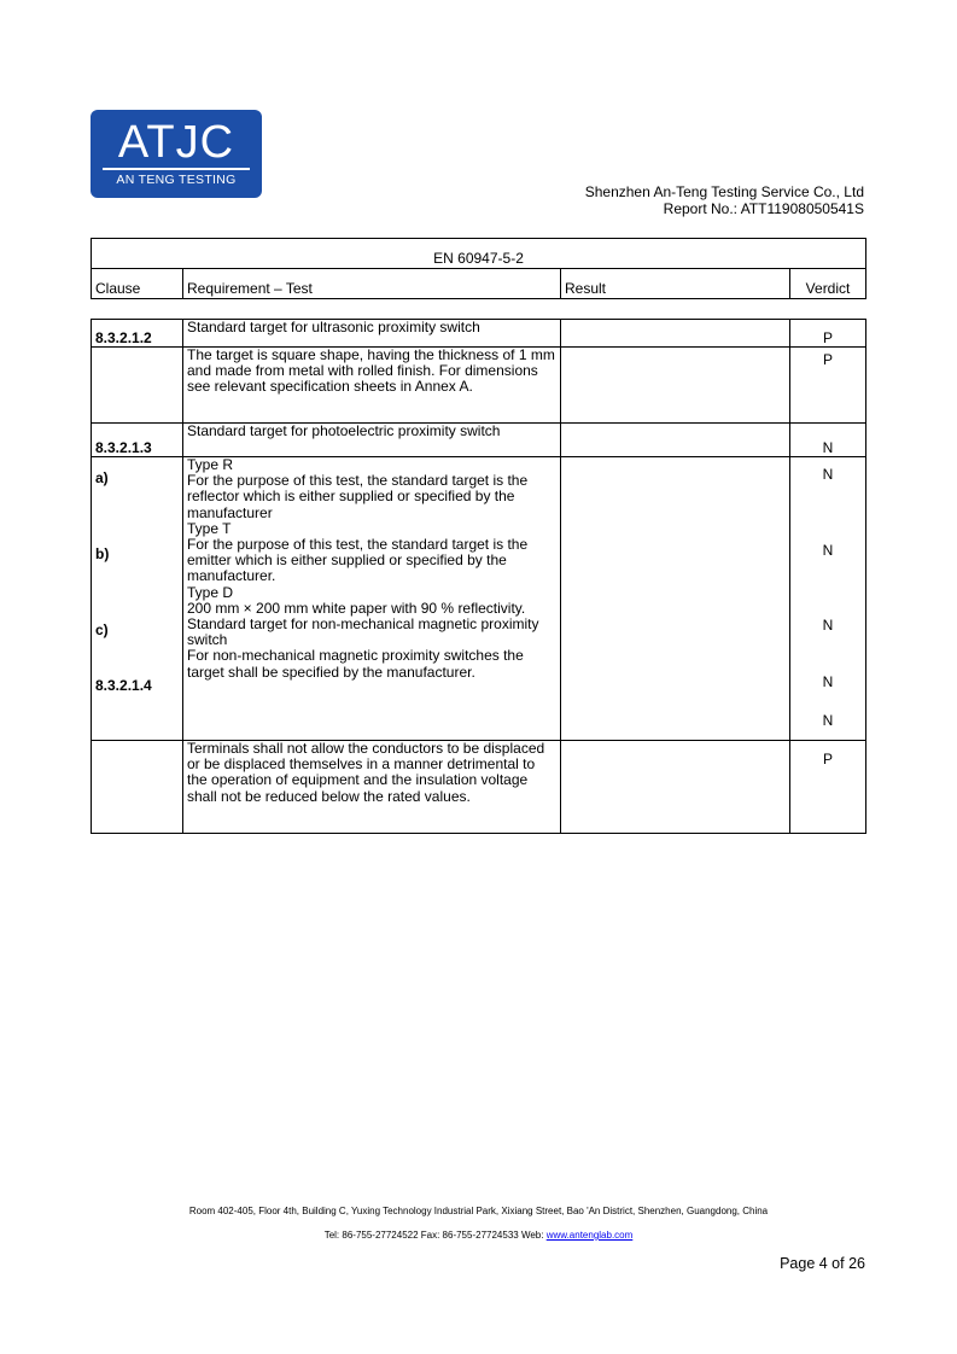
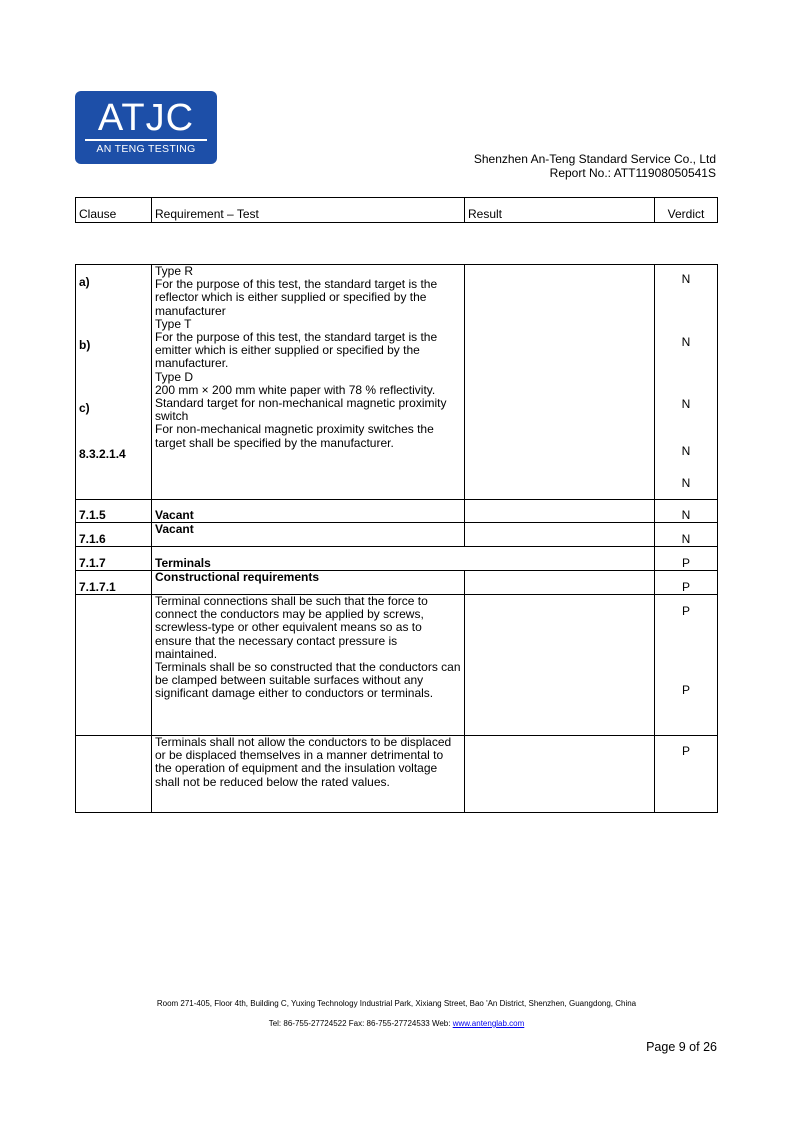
  ATJC
  AN TENG TESTING
- Shenzhen An-Teng Testing Service Co., Ltd
+ Shenzhen An-Teng Standard Service Co., Ltd
  Report No.: ATT11908050541S
- EN 60947-5-2
  Clause	Requirement – Test	Result	Verdict
- 8.3.2.1.2	Standard target for ultrasonic proximity switch		P
- 	The target is square shape, having the thickness of 1 mm and made from metal with rolled finish. For dimensions see relevant specification sheets in Annex A.		P
- 8.3.2.1.3	Standard target for photoelectric proximity switch		N
- a) b) c) 8.3.2.1.4	Type R For the purpose of this test, the standard target is the reflector which is either supplied or specified by the manufacturer Type T For the purpose of this test, the standard target is the emitter which is either supplied or specified by the manufacturer. Type D 200 mm × 200 mm white paper with 90 % reflectivity. Standard target for non-mechanical magnetic proximity switch For non-mechanical magnetic proximity switches the target shall be specified by the manufacturer.		N N N N N
+ a) b) c) 8.3.2.1.4	Type R For the purpose of this test, the standard target is the reflector which is either supplied or specified by the manufacturer Type T For the purpose of this test, the standard target is the emitter which is either supplied or specified by the manufacturer. Type D 200 mm × 200 mm white paper with 78 % reflectivity. Standard target for non-mechanical magnetic proximity switch For non-mechanical magnetic proximity switches the target shall be specified by the manufacturer.		N N N N N
+ 7.1.5	Vacant		N
+ 7.1.6	Vacant		N
+ 7.1.7	Terminals	P
+ 7.1.7.1	Constructional requirements		P
+ 	Terminal connections shall be such that the force to connect the conductors may be applied by screws, screwless-type or other equivalent means so as to ensure that the necessary contact pressure is maintained. Terminals shall be so constructed that the conductors can be clamped between suitable surfaces without any significant damage either to conductors or terminals.		P P
  	Terminals shall not allow the conductors to be displaced or be displaced themselves in a manner detrimental to the operation of equipment and the insulation voltage shall not be reduced below the rated values.		P
- Room 402-405, Floor 4th, Building C, Yuxing Technology Industrial Park, Xixiang Street, Bao 'An District, Shenzhen, Guangdong, China
+ Room 271-405, Floor 4th, Building C, Yuxing Technology Industrial Park, Xixiang Street, Bao 'An District, Shenzhen, Guangdong, China
  Tel: 86-755-27724522 Fax: 86-755-27724533 Web: www.antenglab.com
- Page 4 of 26
+ Page 9 of 26
